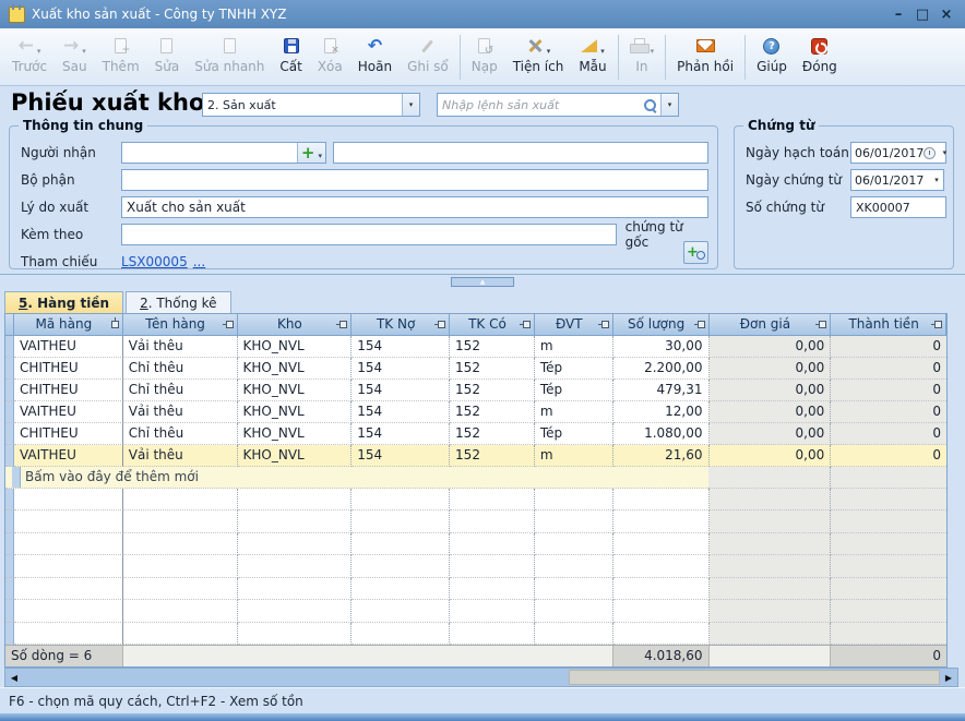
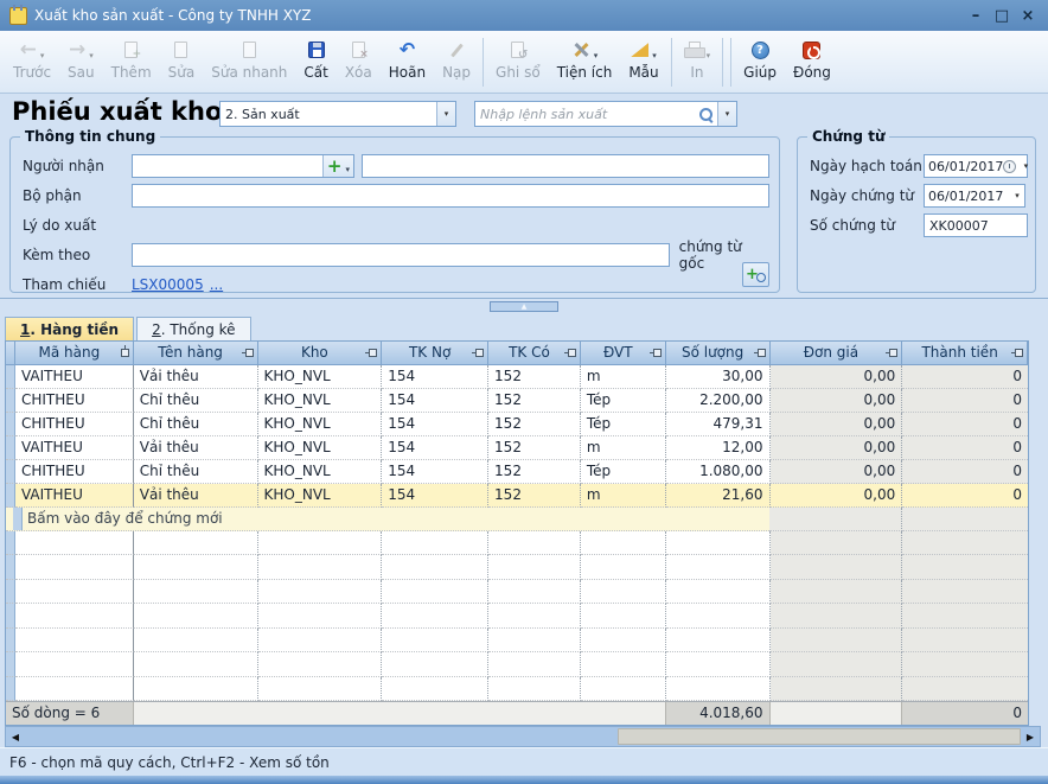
  Xuất kho sản xuất - Công ty TNHH XYZ
  –
  □
  ×
  ←
  ▾
  Trước
  →
  ▾
  Sau
  +
  Thêm
  Sửa
  Sửa nhanh
  Cất
  ×
  Xóa
  ↶
  Hoãn
- Ghi sổ
+ Nạp
  ↺
- Nạp
+ Ghi sổ
  ▾
  Tiện ích
  ▾
  Mẫu
  ▾
  In
- Phản hồi
  ?
  Giúp
  Đóng
  Phiếu xuất kho
  2. Sản xuất
  ▾
  Nhập lệnh sản xuất
  ▾
  Thông tin chung
  Người nhận
  +
  ▾
  Bộ phận
  Lý do xuất
- Xuất cho sản xuất
  Kèm theo
  chứng từ gốc
  Tham chiếu
  LSX00005
  ...
  +
  Chứng từ
  Ngày hạch toán
  06/01/2017
  ▾
  Ngày chứng từ
  06/01/2017
  ▾
  Số chứng từ
  XK00007
- 5. Hàng tiền
+ 1. Hàng tiền
  2. Thống kê
  Mã hàng
  Tên hàng
  Kho
  TK Nợ
  TK Có
  ĐVT
  Số lượng
  Đơn giá
  Thành tiền
  VAITHEU
  Vải thêu
  KHO_NVL
  154
  152
  m
  30,00
  0,00
  0
  CHITHEU
  Chỉ thêu
  KHO_NVL
  154
  152
  Tép
  2.200,00
  0,00
  0
  CHITHEU
  Chỉ thêu
  KHO_NVL
  154
  152
  Tép
  479,31
  0,00
  0
  VAITHEU
  Vải thêu
  KHO_NVL
  154
  152
  m
  12,00
  0,00
  0
  CHITHEU
  Chỉ thêu
  KHO_NVL
  154
  152
  Tép
  1.080,00
  0,00
  0
  VAITHEU
  Vải thêu
  KHO_NVL
  154
  152
  m
  21,60
  0,00
  0
- Bấm vào đây để thêm mới
+ Bấm vào đây để chứng mới
  Số dòng = 6
  4.018,60
  0
  ◀
  ▶
  F6 - chọn mã quy cách, Ctrl+F2 - Xem số tồn
